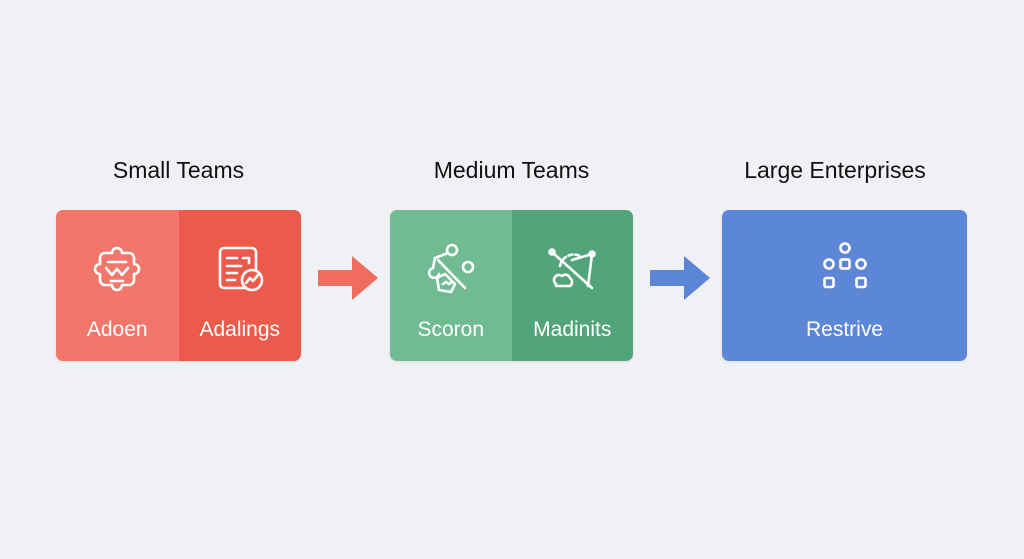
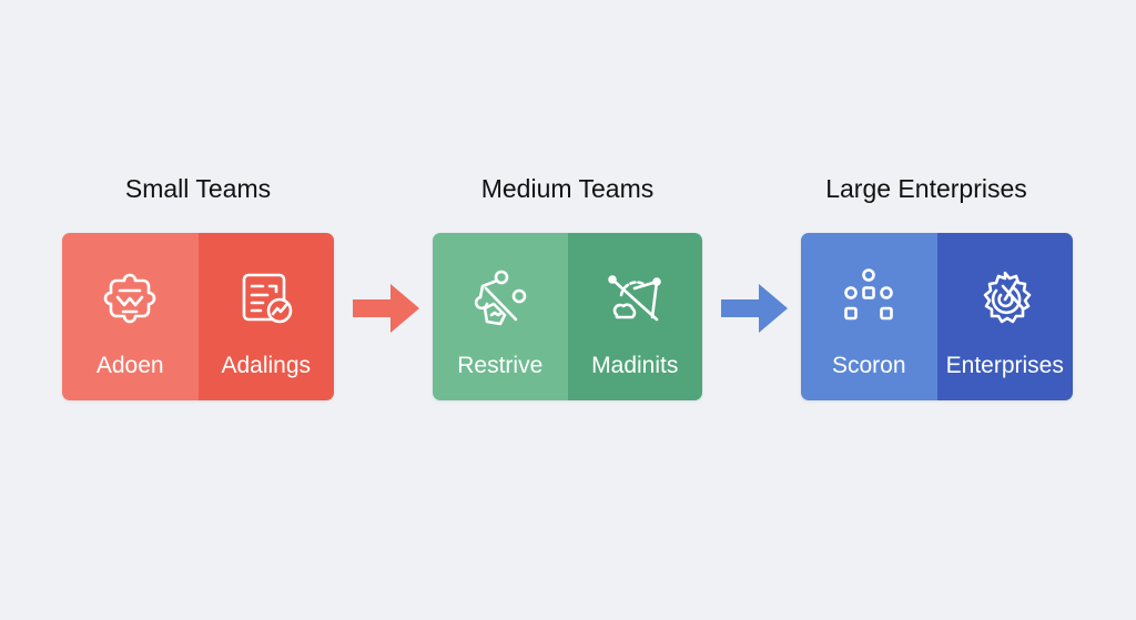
  Small Teams
  Medium Teams
  Large Enterprises
  Adoen
  Adalings
- Scoron
+ Restrive
  Madinits
- Restrive
+ Scoron
+ Enterprises
